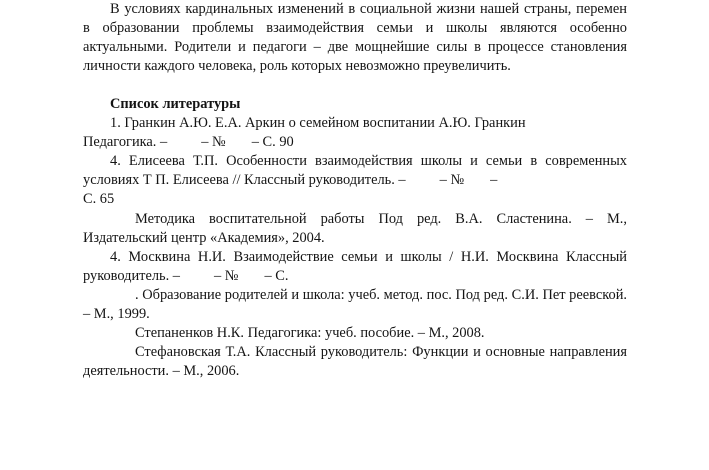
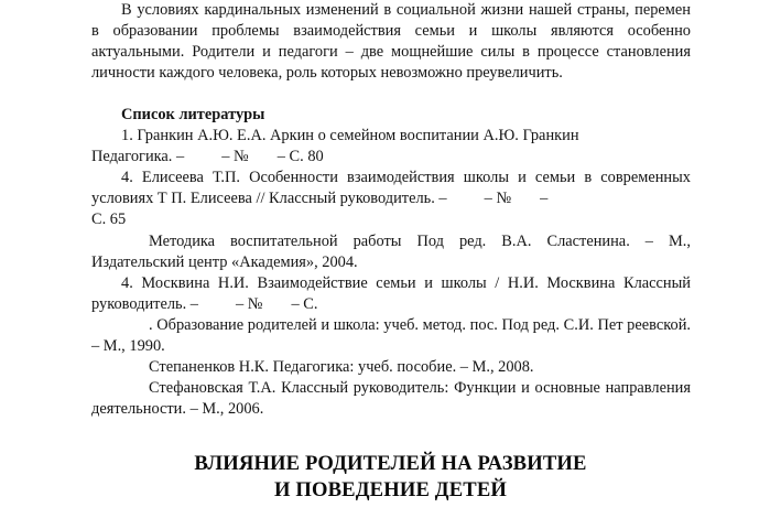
  В условиях кардинальных изменений в социальной жизни нашей страны, перемен в образовании проблемы взаимодействия семьи и школы являются особенно актуальными. Родители и педагоги – две мощнейшие силы в процессе становления личности каждого человека, роль которых невозможно преувеличить.
  Список литературы
  1. Гранкин А.Ю. Е.А. Аркин о семейном воспитании А.Ю. Гранкин
- Педагогика. – – № – С. 90
+ Педагогика. – – № – С. 80
  4. Елисеева Т.П. Особенности взаимодействия школы и семьи в современных условиях Т П. Елисеева // Классный руководитель. – – № –
  С. 65
  Методика воспитательной работы Под ред. В.А. Сластенина. – М., Издательский центр «Академия», 2004.
  4. Москвина Н.И. Взаимодействие семьи и школы / Н.И. Москвина Классный руководитель. – – № – С.
- . Образование родителей и школа: учеб. метод. пос. Под ред. С.И. Пет реевской. – М., 1999.
+ . Образование родителей и школа: учеб. метод. пос. Под ред. С.И. Пет реевской. – М., 1990.
  Степаненков Н.К. Педагогика: учеб. пособие. – М., 2008.
  Стефановская Т.А. Классный руководитель: Функции и основные направления деятельности. – М., 2006.
+ ВЛИЯНИЕ РОДИТЕЛЕЙ НА РАЗВИТИЕ
+ И ПОВЕДЕНИЕ ДЕТЕЙ
